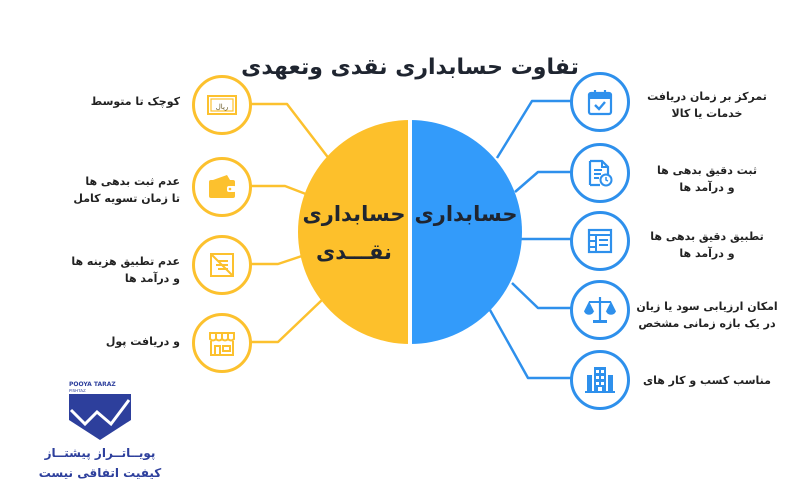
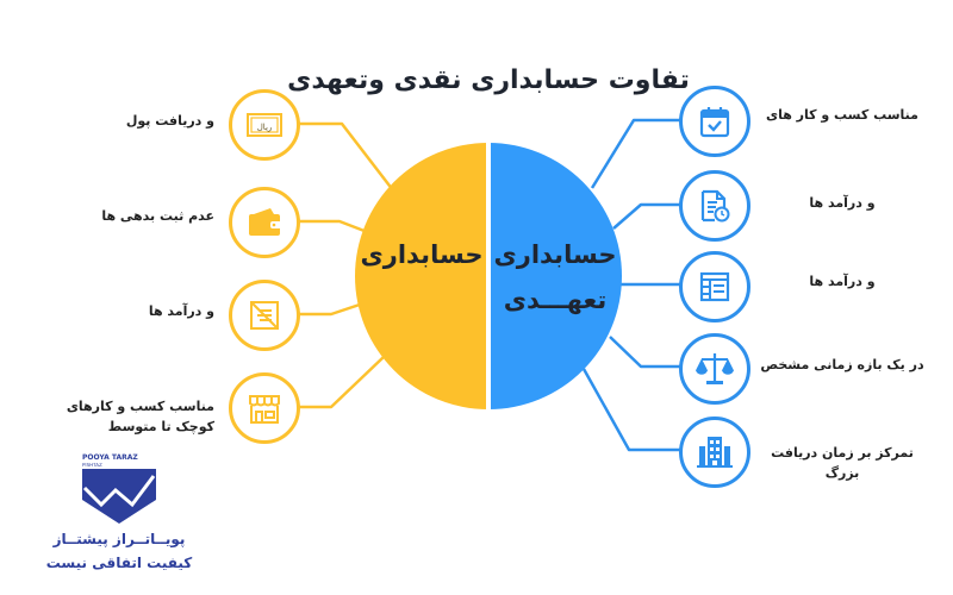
  تفاوت حسابداری نقدی وتعهدی
  حسابداری
- نقـــدی
  حسابداری
+ تعهـــدی
  ریال
- کوچک تا متوسط
+ و دریافت پول
  عدم ثبت بدهی ها
- تا زمان تسویه کامل
- عدم تطبیق هزینه ها
  و درآمد ها
+ مناسب کسب و کارهای
- و دریافت پول
+ کوچک تا متوسط
- تمرکز بر زمان دریافت
+ مناسب کسب و کار های
- خدمات یا کالا
- ثبت دقیق بدهی ها
  و درآمد ها
- تطبیق دقیق بدهی ها
  و درآمد ها
- امکان ارزیابی سود یا زیان
  در یک بازه زمانی مشخص
- مناسب کسب و کار های
+ تمرکز بر زمان دریافت
+ بزرگ
  پویــاتــراز پیشتــاز
  کیفیت اتفاقی نیست
